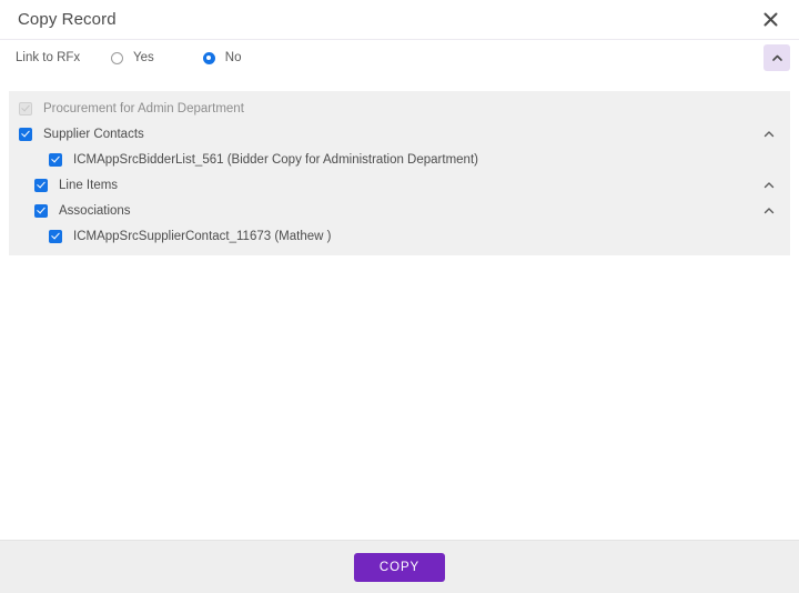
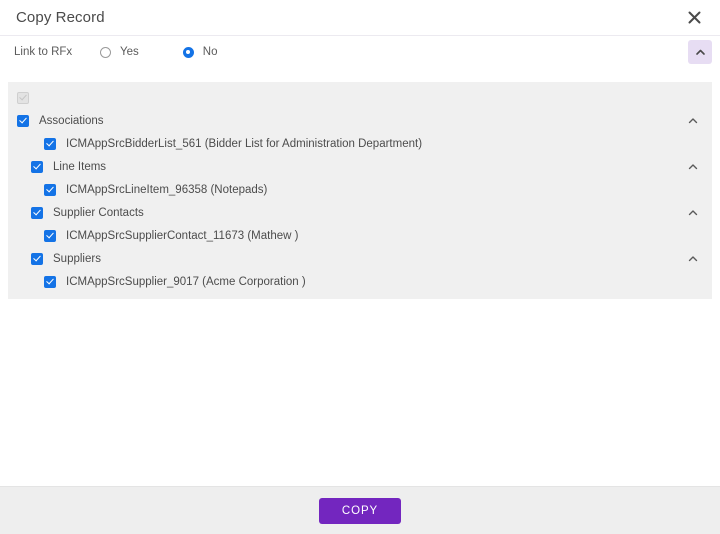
  Copy Record
  Link to RFx
  Yes
  No
- Procurement for Admin Department
- Supplier Contacts
+ Associations
- ICMAppSrcBidderList_561 (Bidder Copy for Administration Department)
+ ICMAppSrcBidderList_561 (Bidder List for Administration Department)
  Line Items
+ ICMAppSrcLineItem_96358 (Notepads)
- Associations
+ Supplier Contacts
  ICMAppSrcSupplierContact_11673 (Mathew )
+ Suppliers
+ ICMAppSrcSupplier_9017 (Acme Corporation )
  COPY
